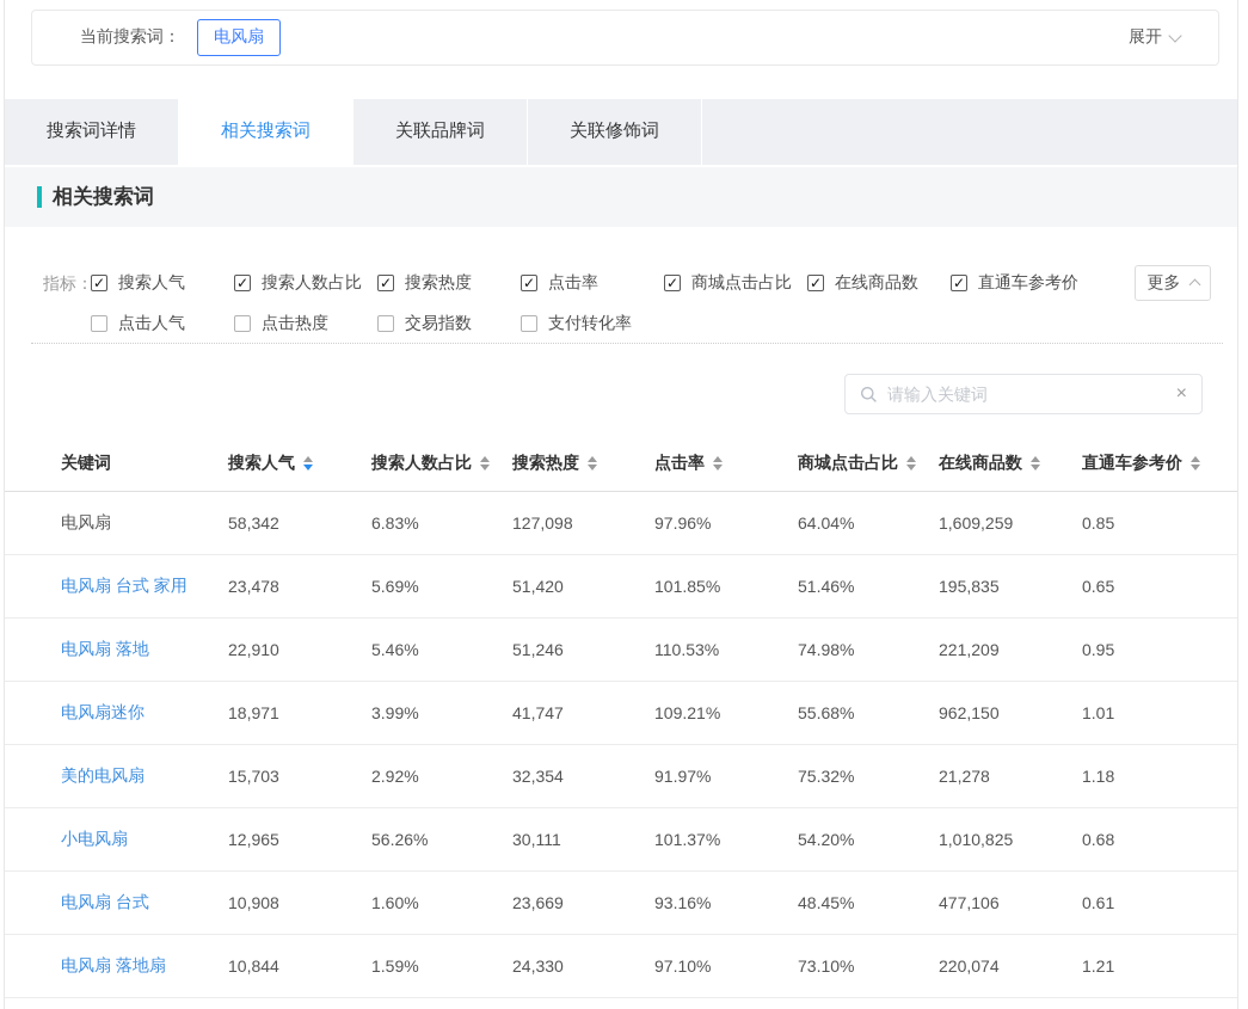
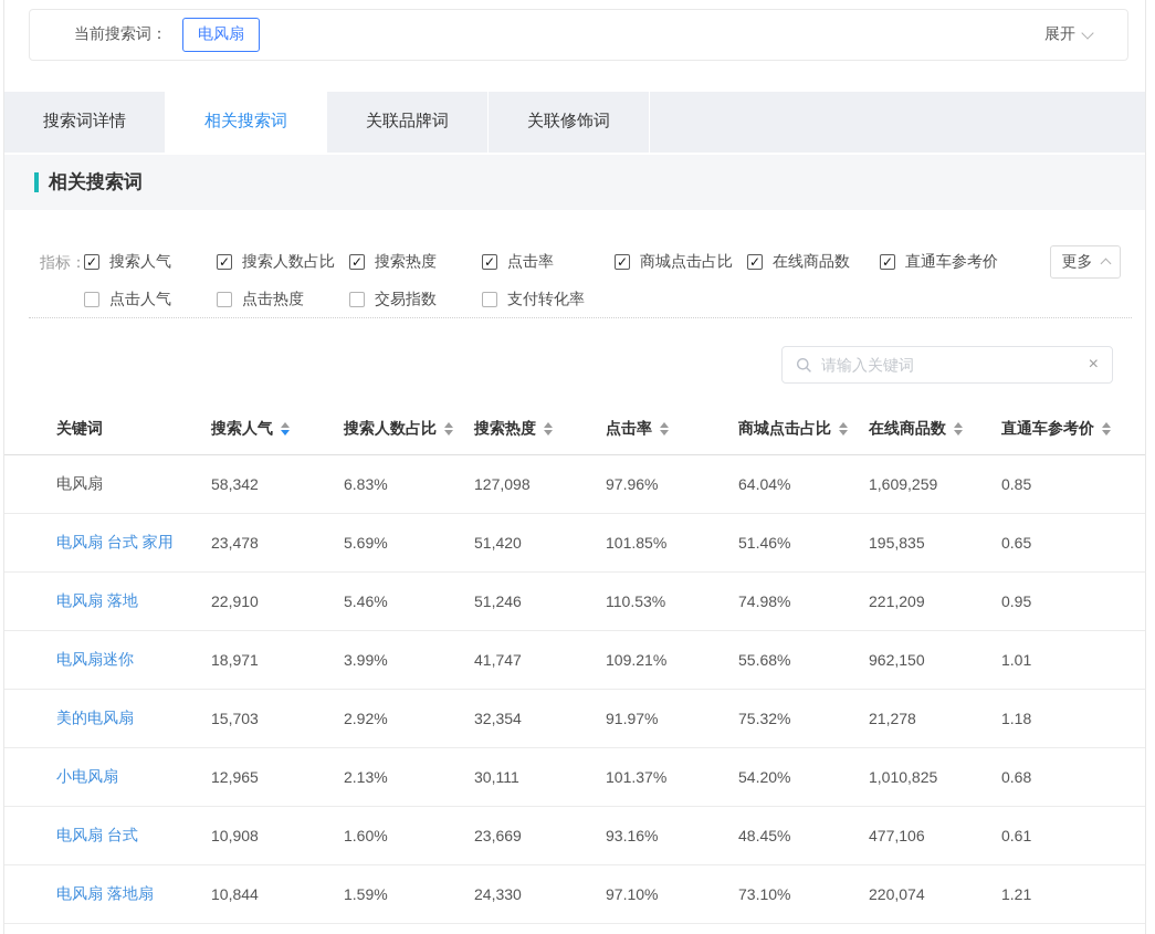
  当前搜索词：
  电风扇
  展开
  搜索词详情
  相关搜索词
  关联品牌词
  关联修饰词
  相关搜索词
  指标：
  ✓
  搜索人气
  ✓
  搜索人数占比
  ✓
  搜索热度
  ✓
  点击率
  ✓
  商城点击占比
  ✓
  在线商品数
  ✓
  直通车参考价
  点击人气
  点击热度
  交易指数
  支付转化率
  更多
  请输入关键词
  ×
  关键词
  搜索人气
  搜索人数占比
  搜索热度
  点击率
  商城点击占比
  在线商品数
  直通车参考价
  电风扇
  58,342
  6.83%
  127,098
  97.96%
  64.04%
  1,609,259
  0.85
  电风扇 台式 家用
  23,478
  5.69%
  51,420
  101.85%
  51.46%
  195,835
  0.65
  电风扇 落地
  22,910
  5.46%
  51,246
  110.53%
  74.98%
  221,209
  0.95
  电风扇迷你
  18,971
  3.99%
  41,747
  109.21%
  55.68%
  962,150
  1.01
  美的电风扇
  15,703
  2.92%
  32,354
  91.97%
  75.32%
  21,278
  1.18
  小电风扇
  12,965
- 56.26%
+ 2.13%
  30,111
  101.37%
  54.20%
  1,010,825
  0.68
  电风扇 台式
  10,908
  1.60%
  23,669
  93.16%
  48.45%
  477,106
  0.61
  电风扇 落地扇
  10,844
  1.59%
  24,330
  97.10%
  73.10%
  220,074
  1.21
